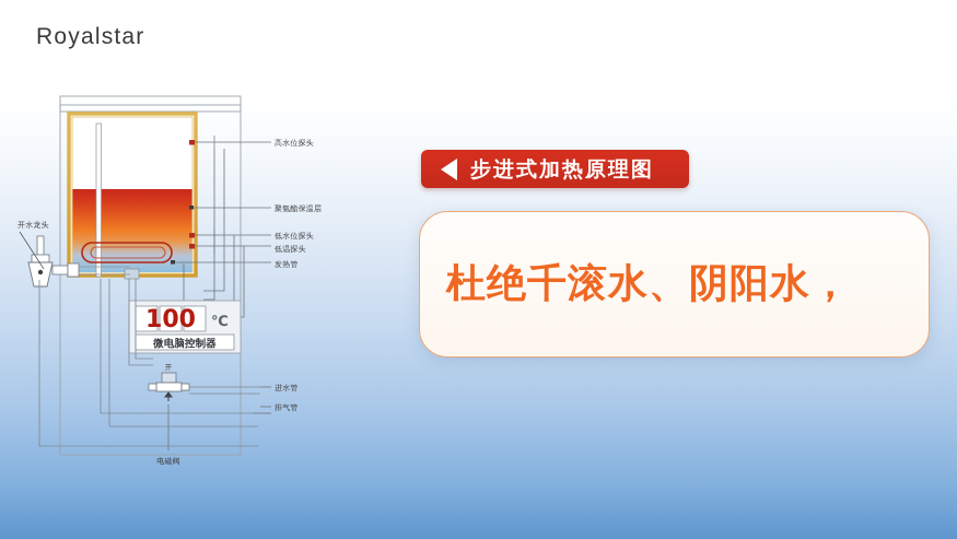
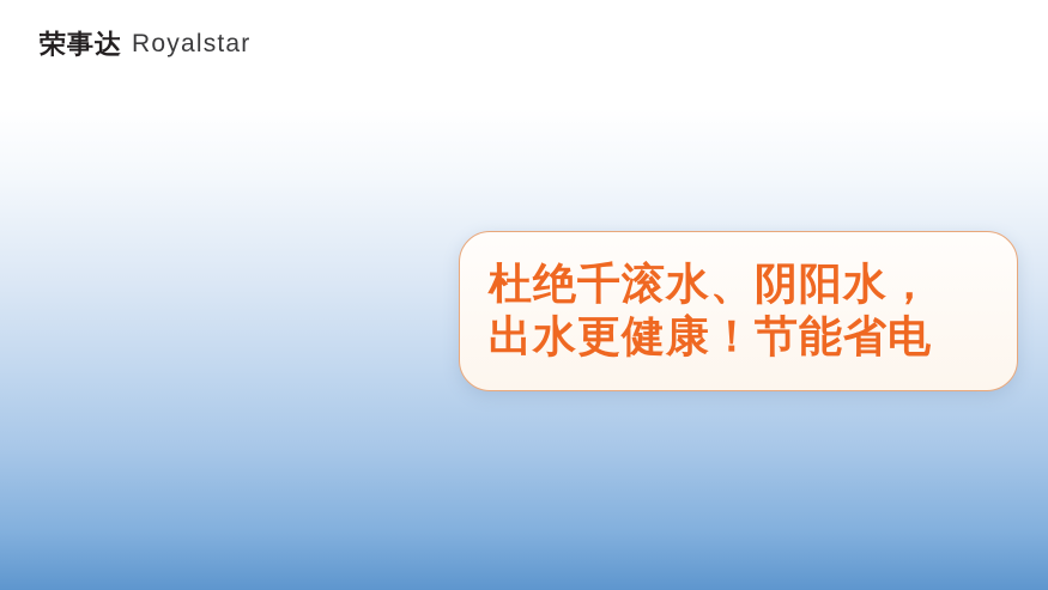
+ 荣事达
  Royalstar
- 开水龙头
- 高水位探头
- 聚氨酯保温层
- 低水位探头
- 低温探头
- 发热管
- 100
- ℃
- 微电脑控制器
- 开
- 电磁阀
- 进水管
- 排气管
- 步进式加热原理图
  杜绝千滚水、阴阳水，
+ 出水更健康！节能省电
